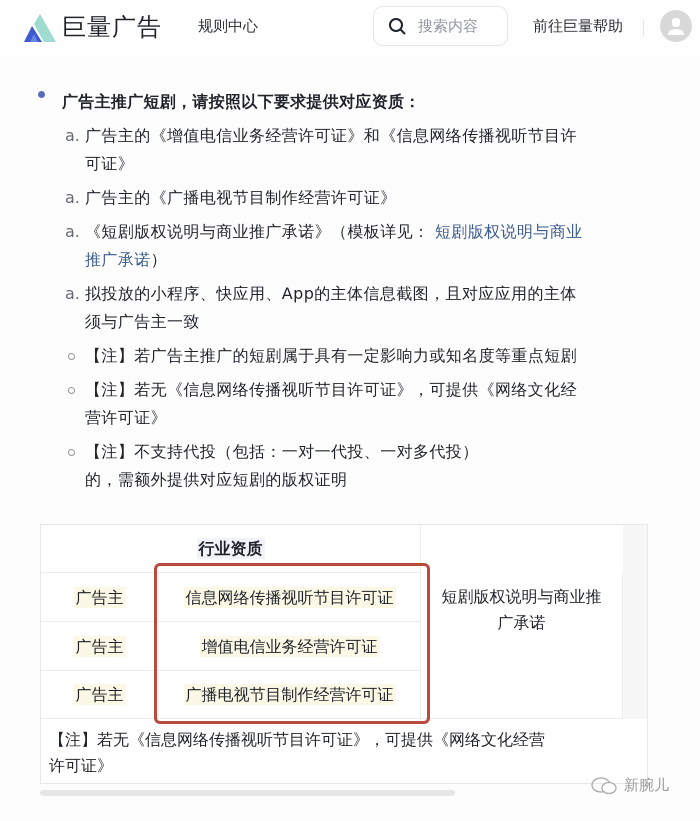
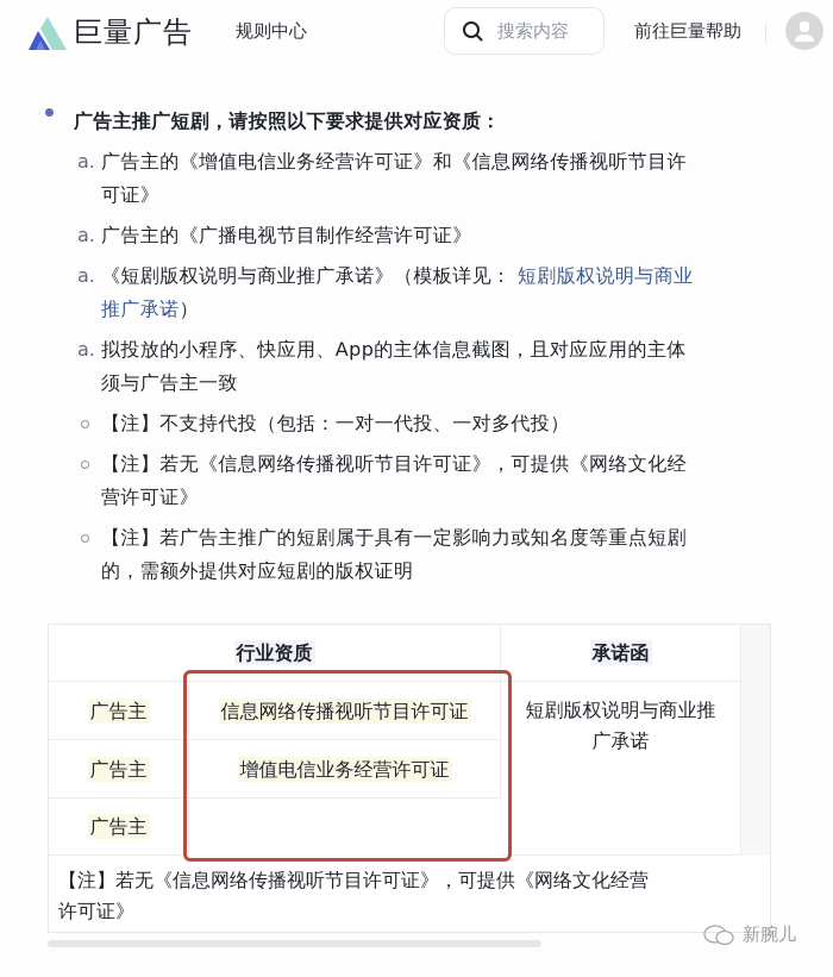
  巨量广告
  规则中心
  搜索内容
  前往巨量帮助
  广告主推广短剧，请按照以下要求提供对应资质：
  a.
  广告主的《增值电信业务经营许可证》和《信息网络传播视听节目许
  可证》
  a.
  广告主的《广播电视节目制作经营许可证》
  a.
  《短剧版权说明与商业推广承诺》（模板详见： 短剧版权说明与商业
  推广承诺）
  a.
  拟投放的小程序、快应用、App的主体信息截图，且对应应用的主体
  须与广告主一致
- 【注】若广告主推广的短剧属于具有一定影响力或知名度等重点短剧
+ 【注】不支持代投（包括：一对一代投、一对多代投）
  【注】若无《信息网络传播视听节目许可证》，可提供《网络文化经
  营许可证》
- 【注】不支持代投（包括：一对一代投、一对多代投）
+ 【注】若广告主推广的短剧属于具有一定影响力或知名度等重点短剧
  的，需额外提供对应短剧的版权证明
  行业资质
+ 承诺函
  广告主
  信息网络传播视听节目许可证
  广告主
  增值电信业务经营许可证
  广告主
- 广播电视节目制作经营许可证
  短剧版权说明与商业推
  广承诺
  【注】若无《信息网络传播视听节目许可证》，可提供《网络文化经营
  许可证》
  新腕儿
